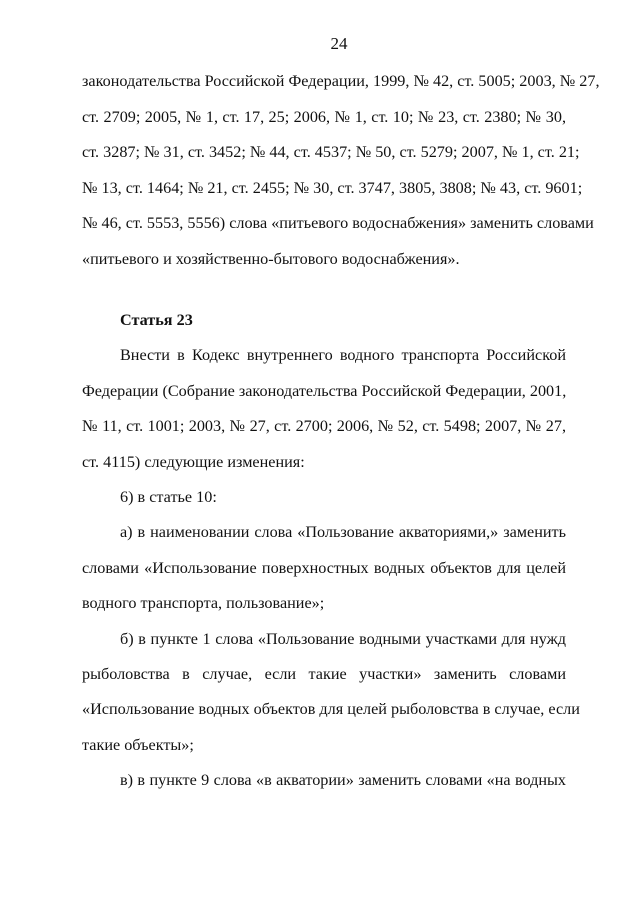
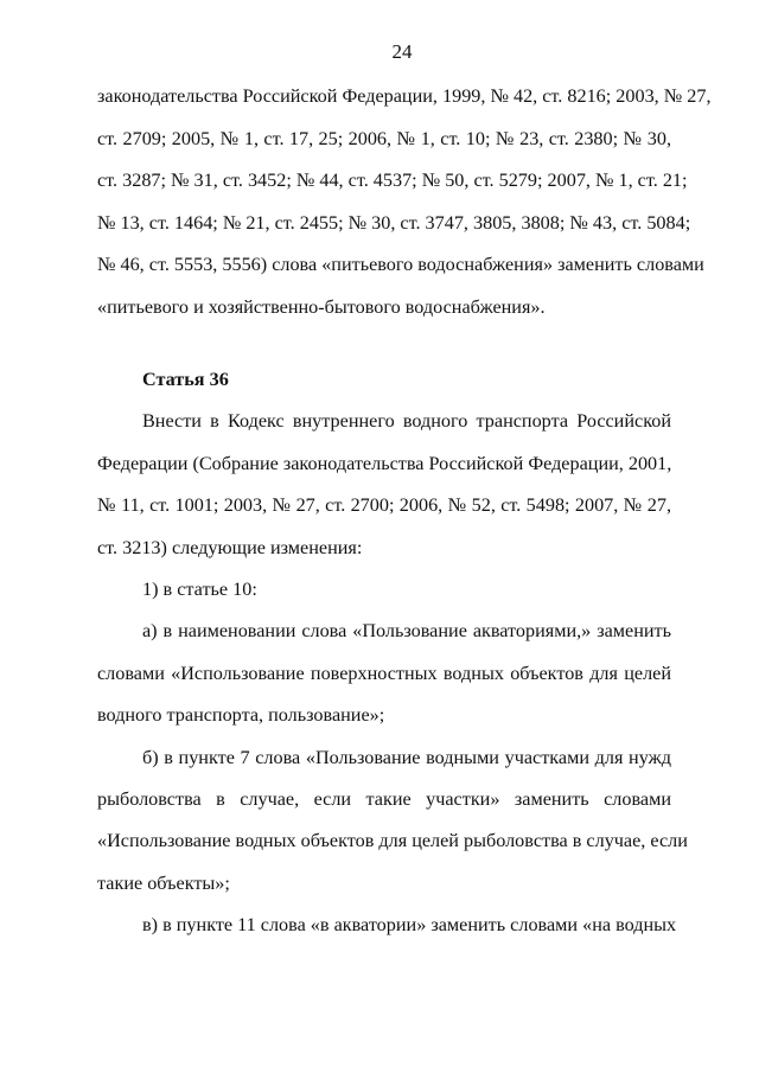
  24
- законодательства Российской Федерации, 1999, № 42, ст. 5005; 2003, № 27,
+ законодательства Российской Федерации, 1999, № 42, ст. 8216; 2003, № 27,
  ст. 2709; 2005, № 1, ст. 17, 25; 2006, № 1, ст. 10; № 23, ст. 2380; № 30,
  ст. 3287; № 31, ст. 3452; № 44, ст. 4537; № 50, ст. 5279; 2007, № 1, ст. 21;
- № 13, ст. 1464; № 21, ст. 2455; № 30, ст. 3747, 3805, 3808; № 43, ст. 9601;
+ № 13, ст. 1464; № 21, ст. 2455; № 30, ст. 3747, 3805, 3808; № 43, ст. 5084;
  № 46, ст. 5553, 5556) слова «питьевого водоснабжения» заменить словами
  «питьевого и хозяйственно-бытового водоснабжения».
- Статья 23
+ Статья 36
  Внести в Кодекс внутреннего водного транспорта Российской
  Федерации (Собрание законодательства Российской Федерации, 2001,
  № 11, ст. 1001; 2003, № 27, ст. 2700; 2006, № 52, ст. 5498; 2007, № 27,
- ст. 4115) следующие изменения:
+ ст. 3213) следующие изменения:
- 6) в статье 10:
+ 1) в статье 10:
  а) в наименовании слова «Пользование акваториями,» заменить
  словами «Использование поверхностных водных объектов для целей
  водного транспорта, пользование»;
- б) в пункте 1 слова «Пользование водными участками для нужд
+ б) в пункте 7 слова «Пользование водными участками для нужд
  рыболовства в случае, если такие участки» заменить словами
  «Использование водных объектов для целей рыболовства в случае, если
  такие объекты»;
- в) в пункте 9 слова «в акватории» заменить словами «на водных
+ в) в пункте 11 слова «в акватории» заменить словами «на водных
